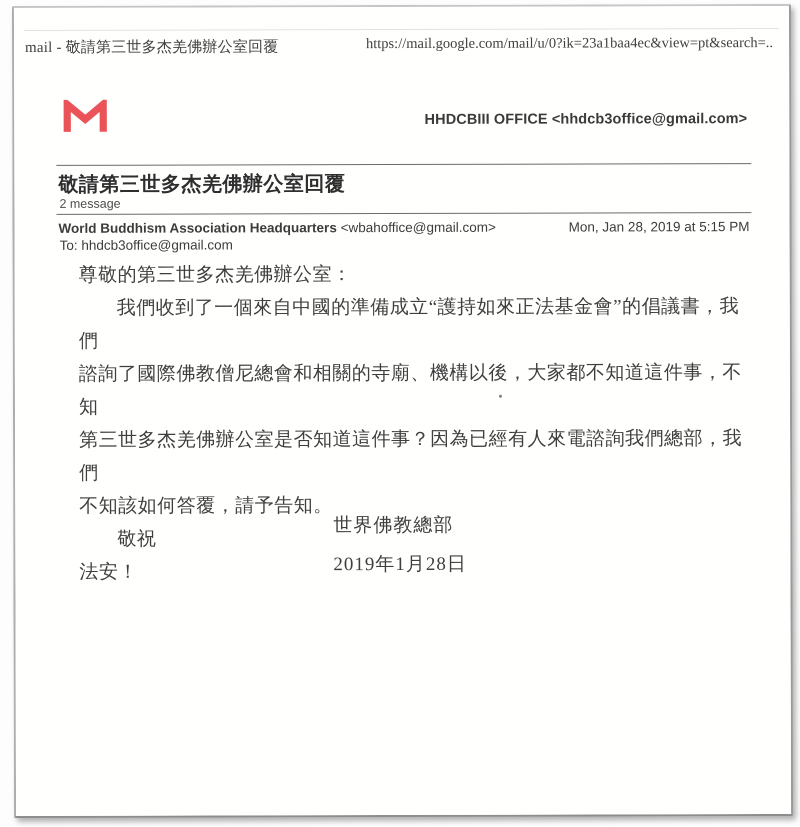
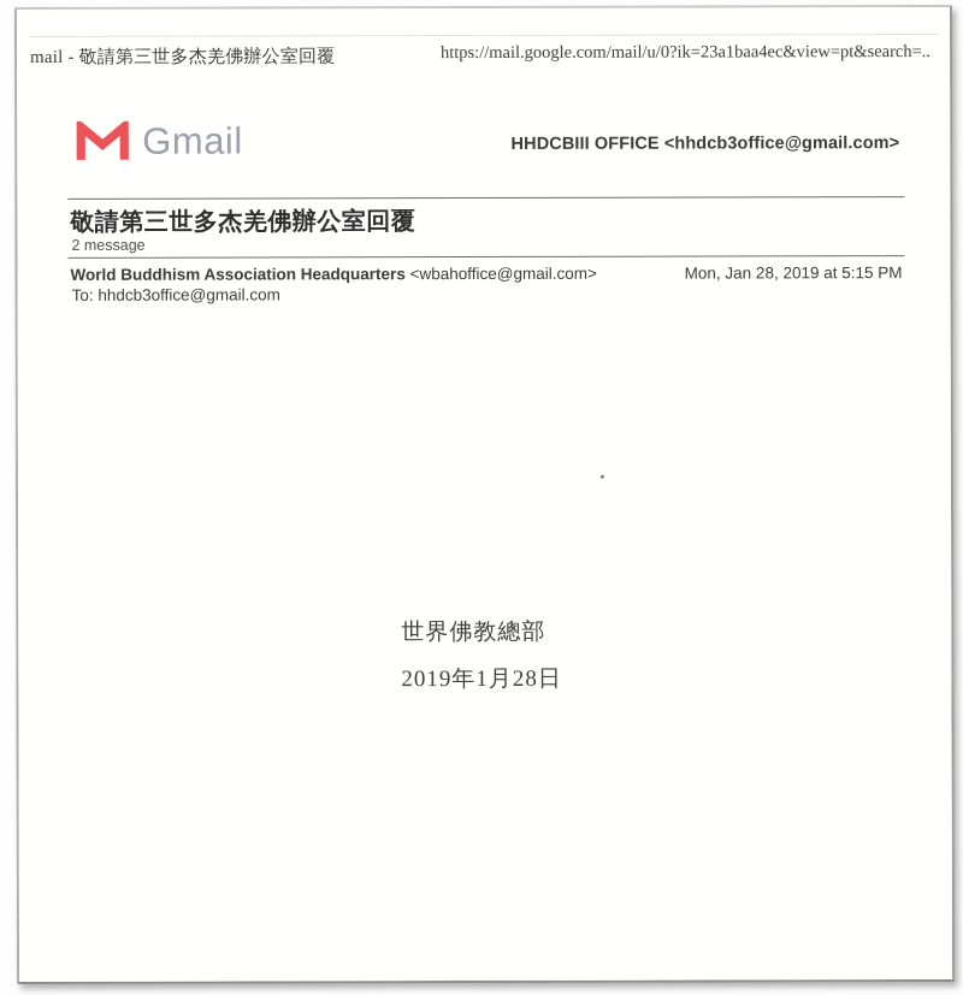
  mail - 敬請第三世多杰羌佛辦公室回覆
  https://mail.google.com/mail/u/0?ik=23a1baa4ec&view=pt&search=..
+ Gmail
  HHDCBIII OFFICE <hhdcb3office@gmail.com>
  敬請第三世多杰羌佛辦公室回覆
  2 message
  World Buddhism Association Headquarters <wbahoffice@gmail.com>
  Mon, Jan 28, 2019 at 5:15 PM
  To: hhdcb3office@gmail.com
- 尊敬的第三世多杰羌佛辦公室：
- 我們收到了一個來自中國的準備成立“護持如來正法基金會”的倡議書，我們
- 諮詢了國際佛教僧尼總會和相關的寺廟、機構以後，大家都不知道這件事，不知
- 第三世多杰羌佛辦公室是否知道這件事？因為已經有人來電諮詢我們總部，我們
- 不知該如何答覆，請予告知。
- 敬祝
- 法安！
  世界佛教總部
  2019年1月28日
